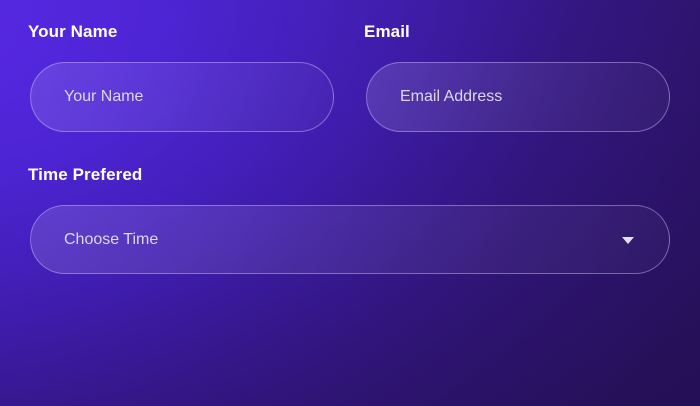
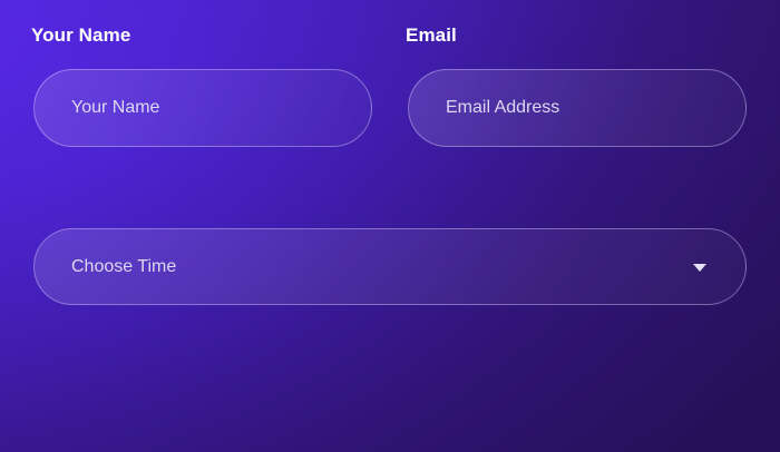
  Your Name
  Your Name
  Email
  Email Address
- Time Prefered
  Choose Time
